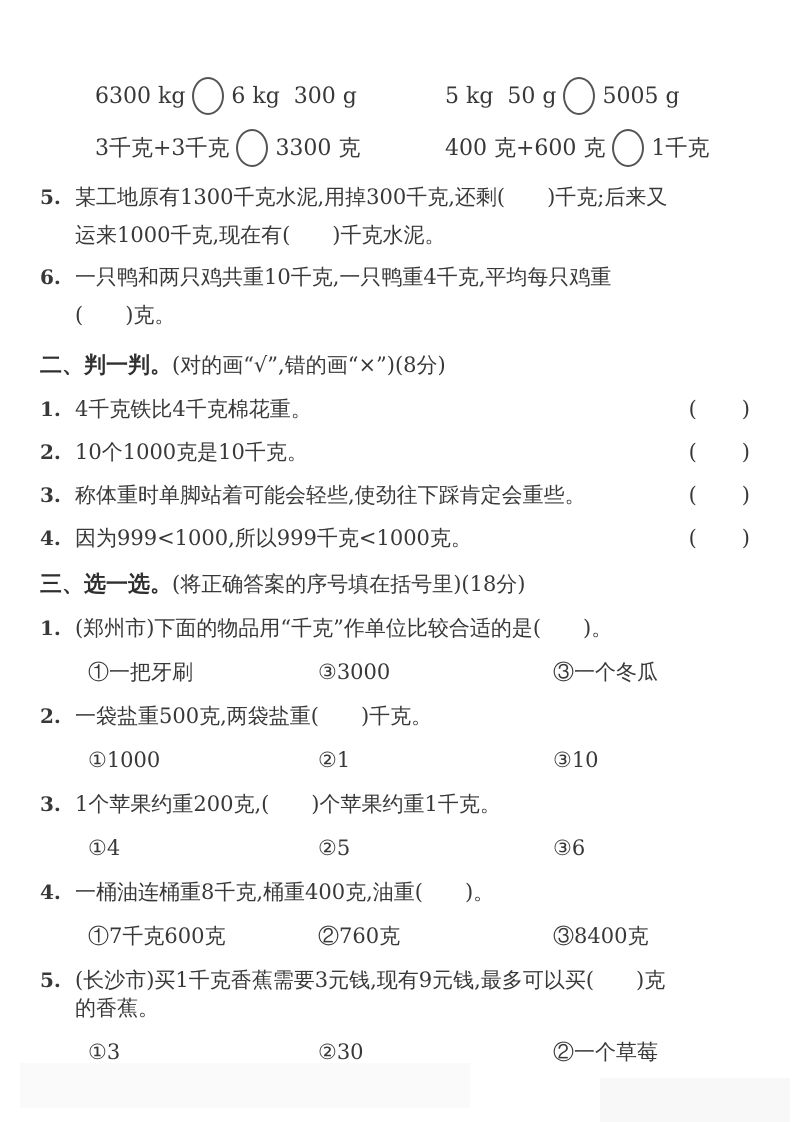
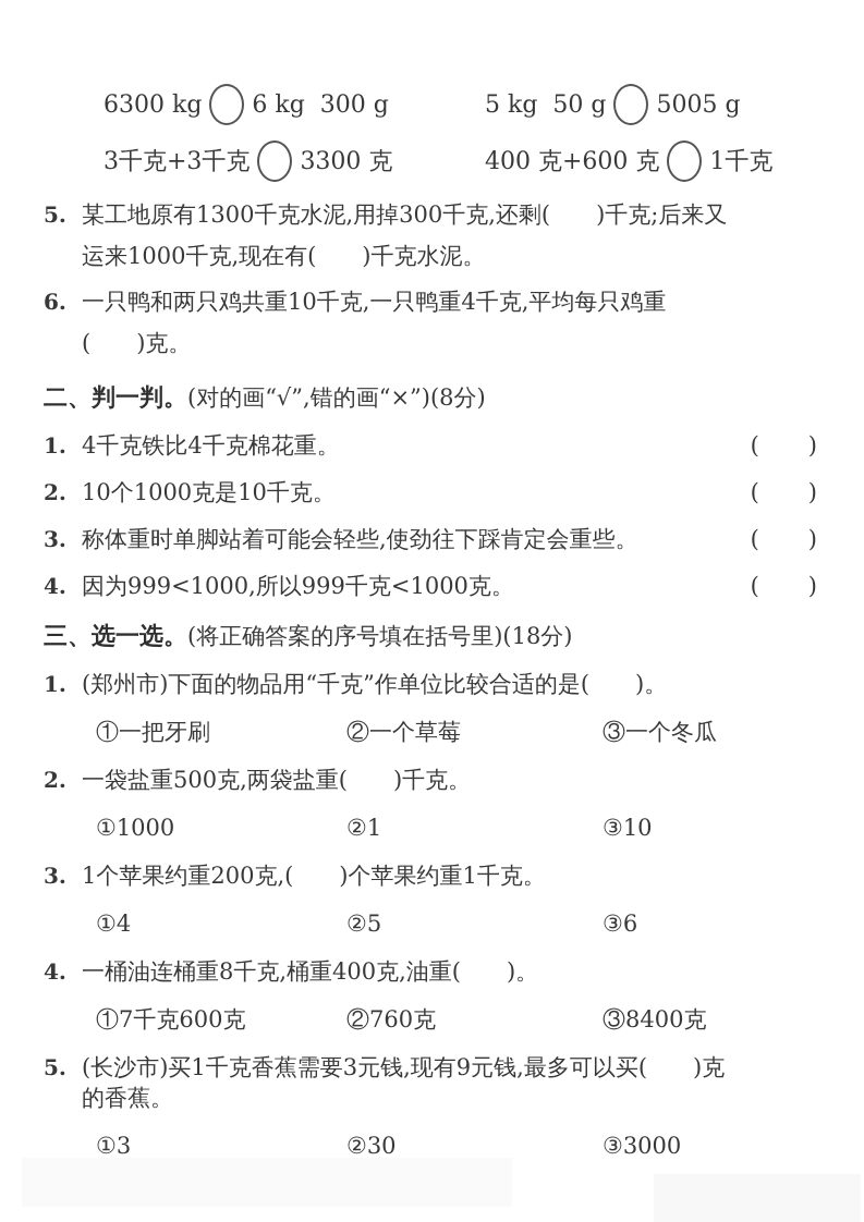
  6300 kg
  6 kg 300 g
  5 kg 50 g
  5005 g
  3千克+3千克
  3300 克
  400 克+600 克
  1千克
  5.
  某工地原有1300千克水泥,用掉300千克,还剩( )千克;后来又
  运来1000千克,现在有( )千克水泥。
  6.
  一只鸭和两只鸡共重10千克,一只鸭重4千克,平均每只鸡重
  ( )克。
  二、判一判。
  (对的画“√”,错的画“×”)(8分)
  1.
  4千克铁比4千克棉花重。
  ( )
  2.
  10个1000克是10千克。
  ( )
  3.
  称体重时单脚站着可能会轻些,使劲往下踩肯定会重些。
  ( )
  4.
  因为999<1000,所以999千克<1000克。
  ( )
  三、选一选。
  (将正确答案的序号填在括号里)(18分)
  1.
  (郑州市)下面的物品用“千克”作单位比较合适的是( )。
  ①一把牙刷
- ③3000
+ ②一个草莓
  ③一个冬瓜
  2.
  一袋盐重500克,两袋盐重( )千克。
  ①1000
  ②1
  ③10
  3.
  1个苹果约重200克,( )个苹果约重1千克。
  ①4
  ②5
  ③6
  4.
  一桶油连桶重8千克,桶重400克,油重( )。
  ①7千克600克
  ②760克
  ③8400克
  5.
  (长沙市)买1千克香蕉需要3元钱,现有9元钱,最多可以买( )克
  的香蕉。
  ①3
  ②30
- ②一个草莓
+ ③3000
